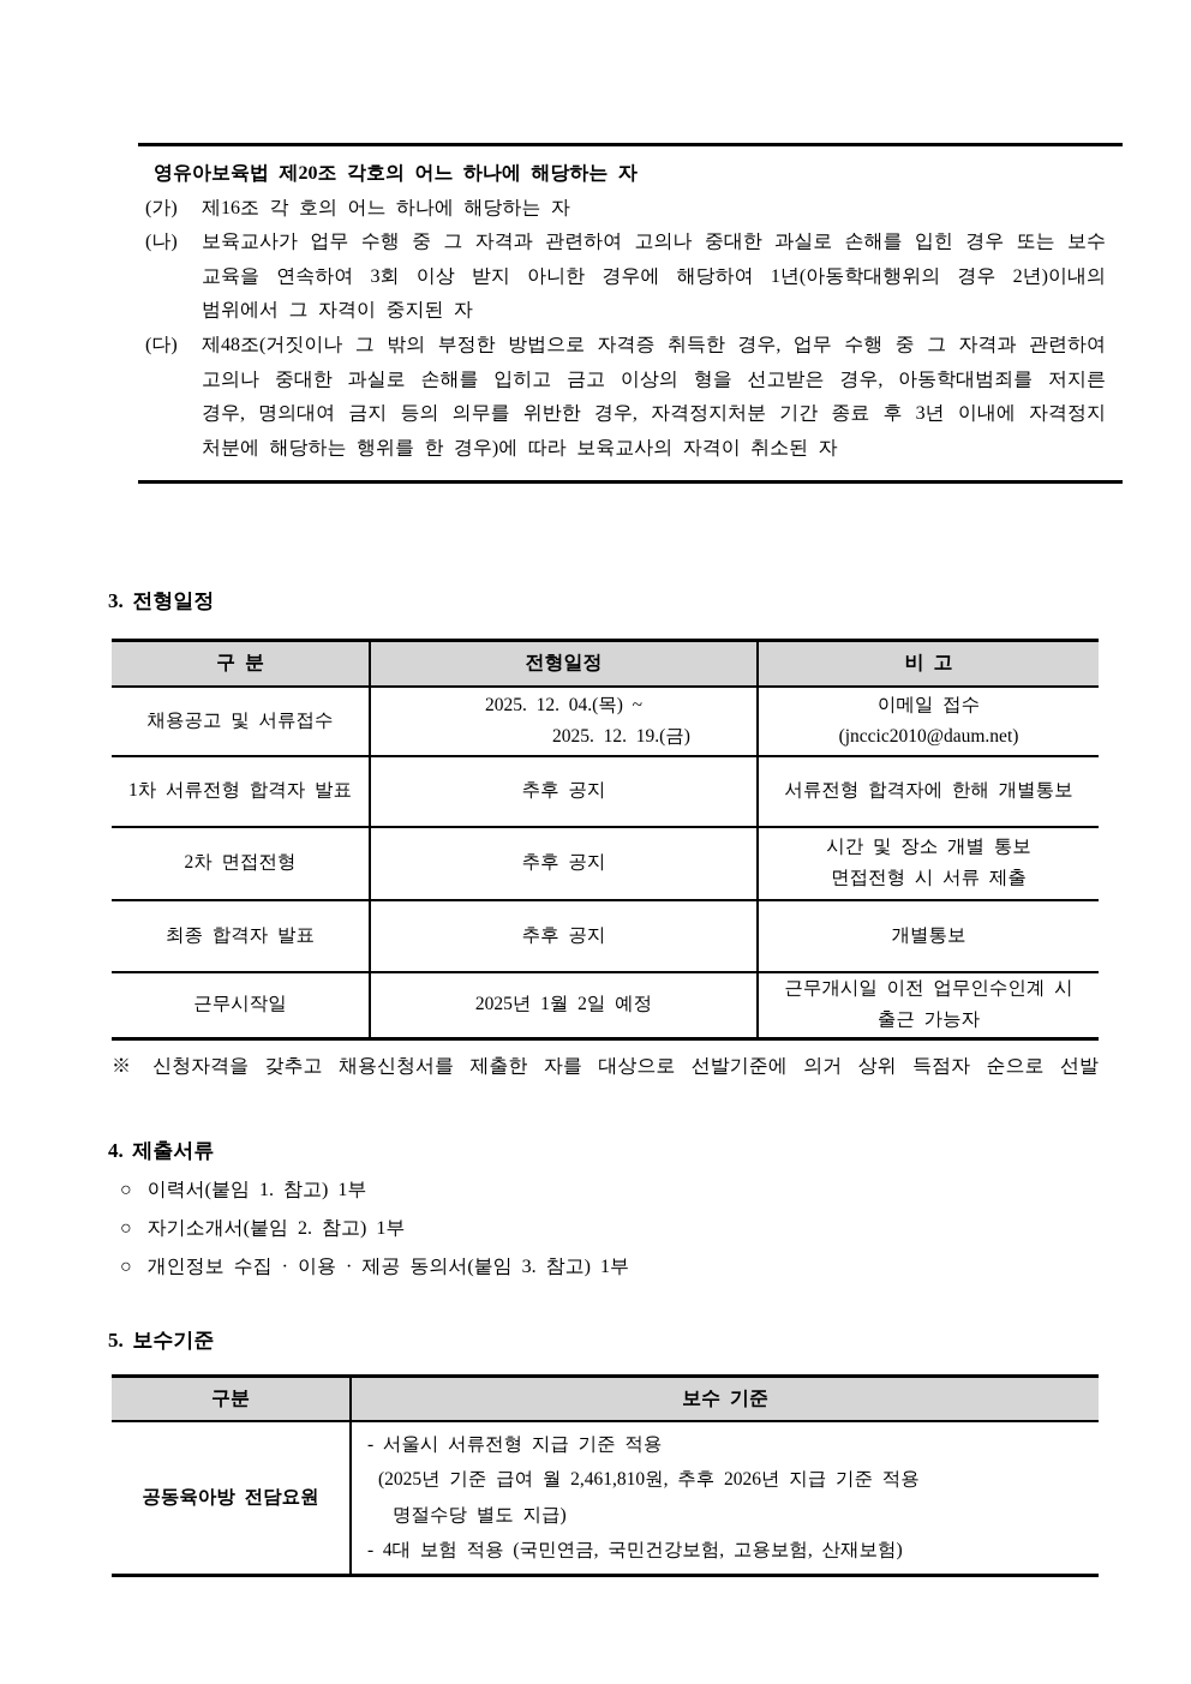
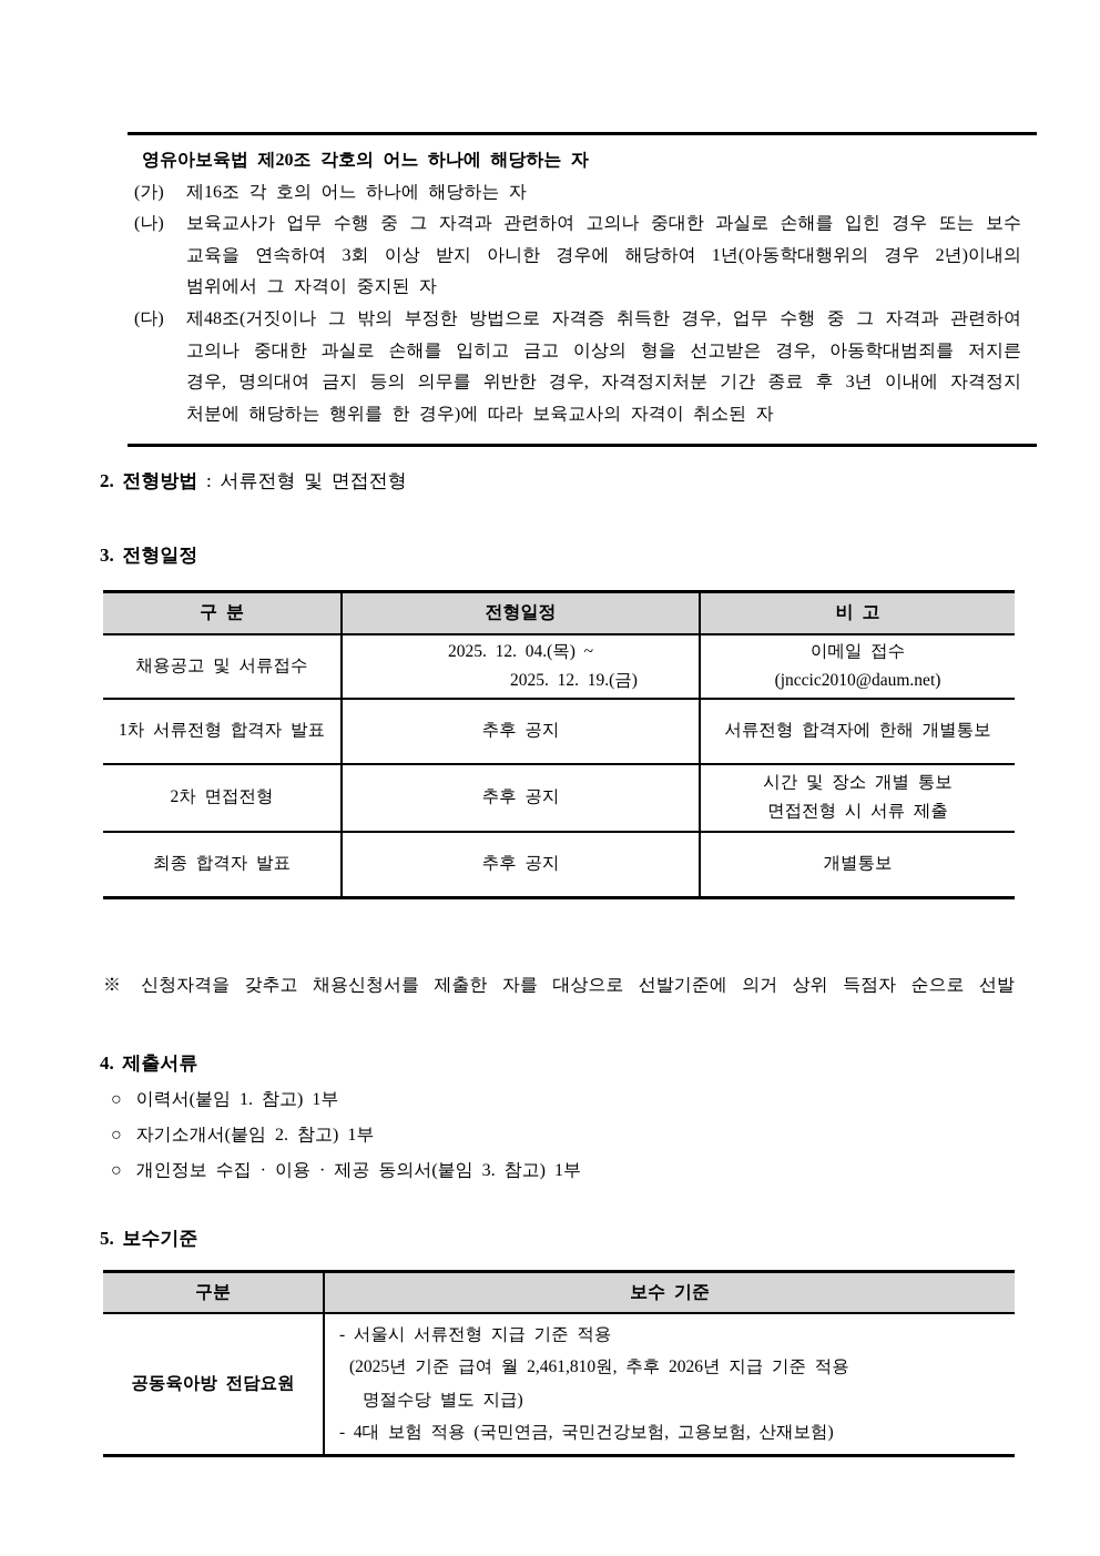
  영유아보육법 제20조 각호의 어느 하나에 해당하는 자
  (가)
  제16조 각 호의 어느 하나에 해당하는 자
  (나)
  보육교사가 업무 수행 중 그 자격과 관련하여 고의나 중대한 과실로 손해를 입힌 경우 또는 보수
  교육을 연속하여 3회 이상 받지 아니한 경우에 해당하여 1년(아동학대행위의 경우 2년)이내의
  범위에서 그 자격이 중지된 자
  (다)
  제48조(거짓이나 그 밖의 부정한 방법으로 자격증 취득한 경우, 업무 수행 중 그 자격과 관련하여
  고의나 중대한 과실로 손해를 입히고 금고 이상의 형을 선고받은 경우, 아동학대범죄를 저지른
  경우, 명의대여 금지 등의 의무를 위반한 경우, 자격정지처분 기간 종료 후 3년 이내에 자격정지
  처분에 해당하는 행위를 한 경우)에 따라 보육교사의 자격이 취소된 자
+ 2. 전형방법 : 서류전형 및 면접전형
  3. 전형일정
  구 분	전형일정	비 고
  채용공고 및 서류접수	2025. 12. 04.(목) ~ 2025. 12. 19.(금)	이메일 접수 (jnccic2010@daum.net)
  1차 서류전형 합격자 발표	추후 공지	서류전형 합격자에 한해 개별통보
  2차 면접전형	추후 공지	시간 및 장소 개별 통보 면접전형 시 서류 제출
  최종 합격자 발표	추후 공지	개별통보
- 근무시작일	2025년 1월 2일 예정	근무개시일 이전 업무인수인계 시 출근 가능자
  ※ 신청자격을 갖추고 채용신청서를 제출한 자를 대상으로 선발기준에 의거 상위 득점자 순으로 선발
  4. 제출서류
  ○ 이력서(붙임 1. 참고) 1부
  ○ 자기소개서(붙임 2. 참고) 1부
  ○ 개인정보 수집 · 이용 · 제공 동의서(붙임 3. 참고) 1부
  5. 보수기준
  구분	보수 기준
  공동육아방 전담요원	- 서울시 서류전형 지급 기준 적용 (2025년 기준 급여 월 2,461,810원, 추후 2026년 지급 기준 적용 명절수당 별도 지급) - 4대 보험 적용 (국민연금, 국민건강보험, 고용보험, 산재보험)
